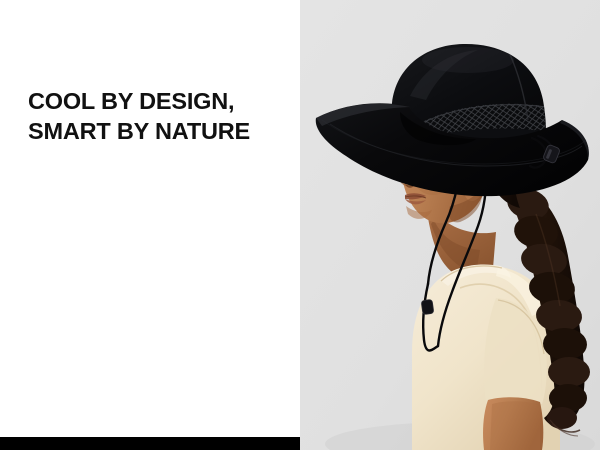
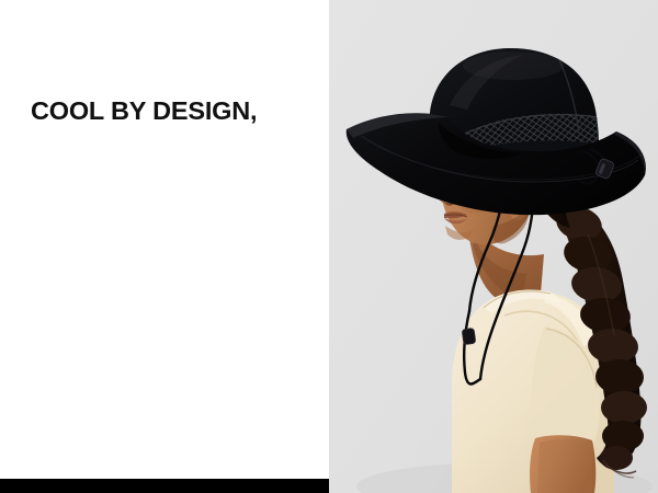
  COOL BY DESIGN,
- SMART BY NATURE
